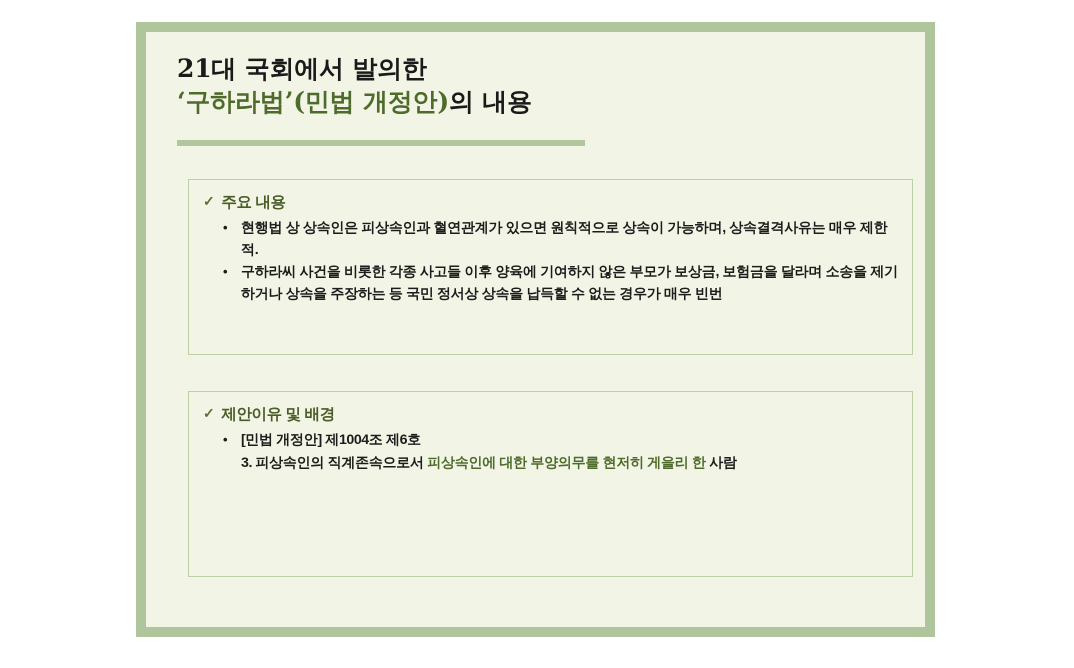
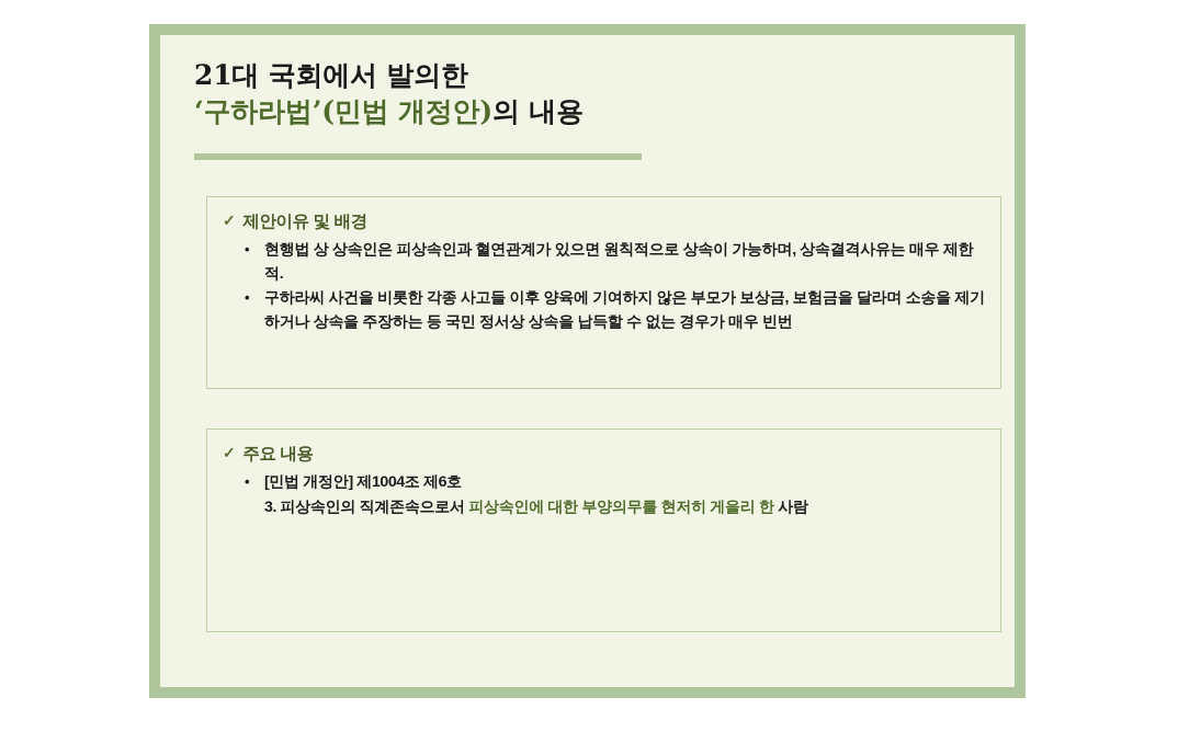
  21대 국회에서 발의한
  ‘구하라법’(민법 개정안)의 내용
  ✓
- 주요 내용
+ 제안이유 및 배경
  현행법 상 상속인은 피상속인과 혈연관계가 있으면 원칙적으로 상속이 가능하며, 상속결격사유는 매우 제한적.
  구하라씨 사건을 비롯한 각종 사고들 이후 양육에 기여하지 않은 부모가 보상금, 보험금을 달라며 소송을 제기하거나 상속을 주장하는 등 국민 정서상 상속을 납득할 수 없는 경우가 매우 빈번
  ✓
- 제안이유 및 배경
+ 주요 내용
  [민법 개정안] 제1004조 제6호
  3. 피상속인의 직계존속으로서 피상속인에 대한 부양의무를 현저히 게을리 한 사람
